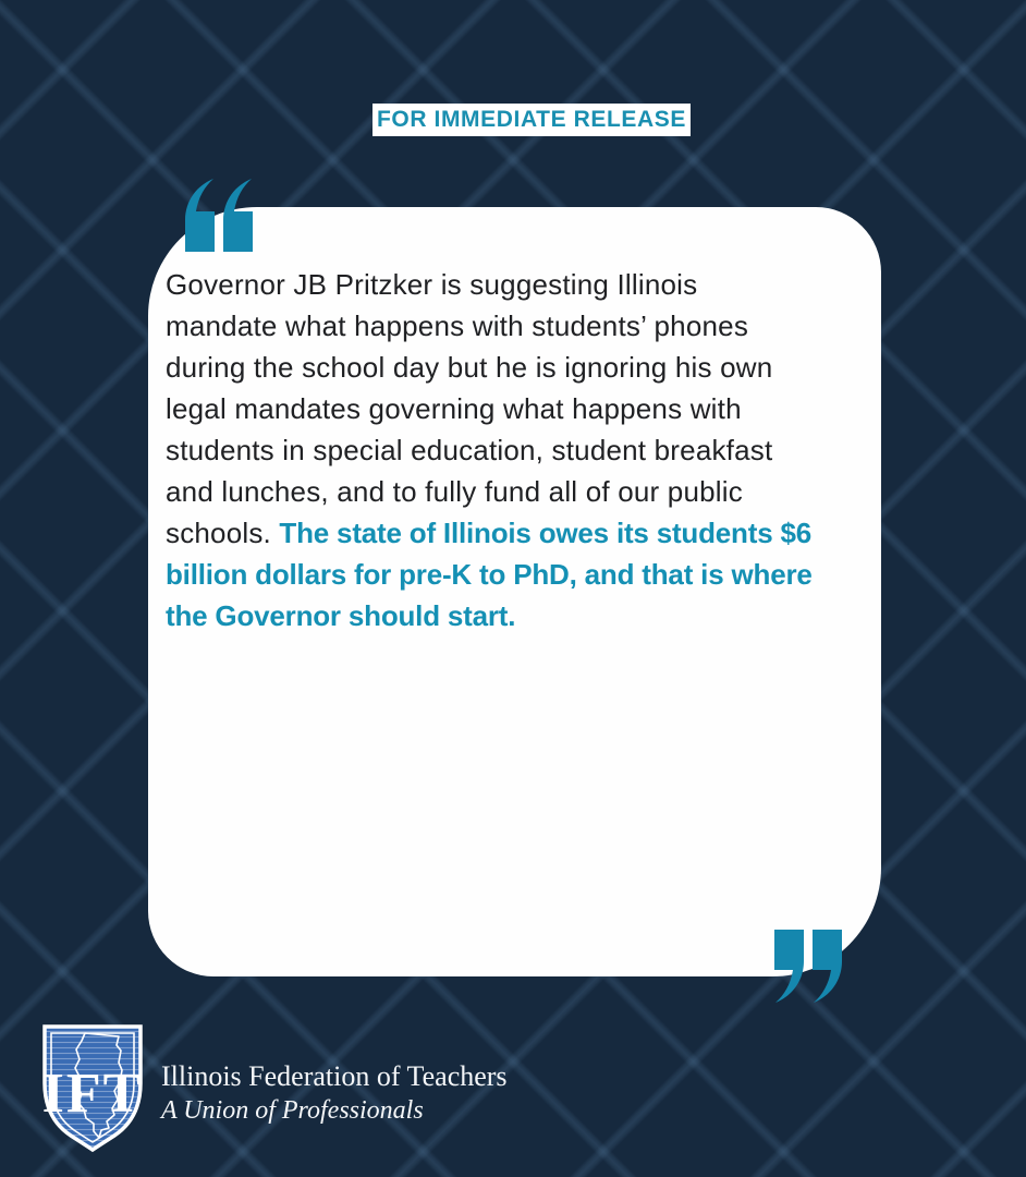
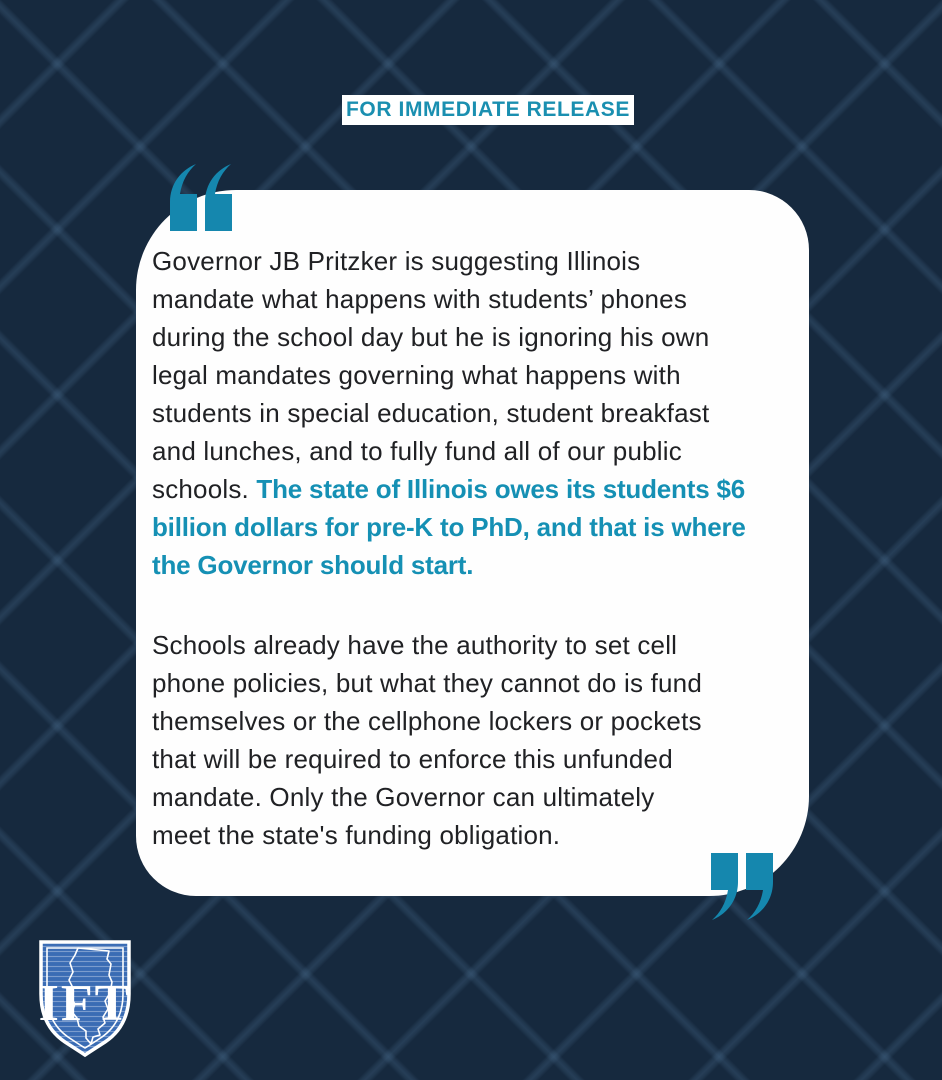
  FOR IMMEDIATE RELEASE
  Governor JB Pritzker is suggesting Illinois
  mandate what happens with students’ phones
  during the school day but he is ignoring his own
  legal mandates governing what happens with
  students in special education, student breakfast
  and lunches, and to fully fund all of our public
  schools. The state of Illinois owes its students $6
  billion dollars for pre-K to PhD, and that is where
  the Governor should start.
+ Schools already have the authority to set cell
+ phone policies, but what they cannot do is fund
+ themselves or the cellphone lockers or pockets
+ that will be required to enforce this unfunded
+ mandate. Only the Governor can ultimately
+ meet the state's funding obligation.
  IFT
- Illinois Federation of Teachers
- A Union of Professionals
